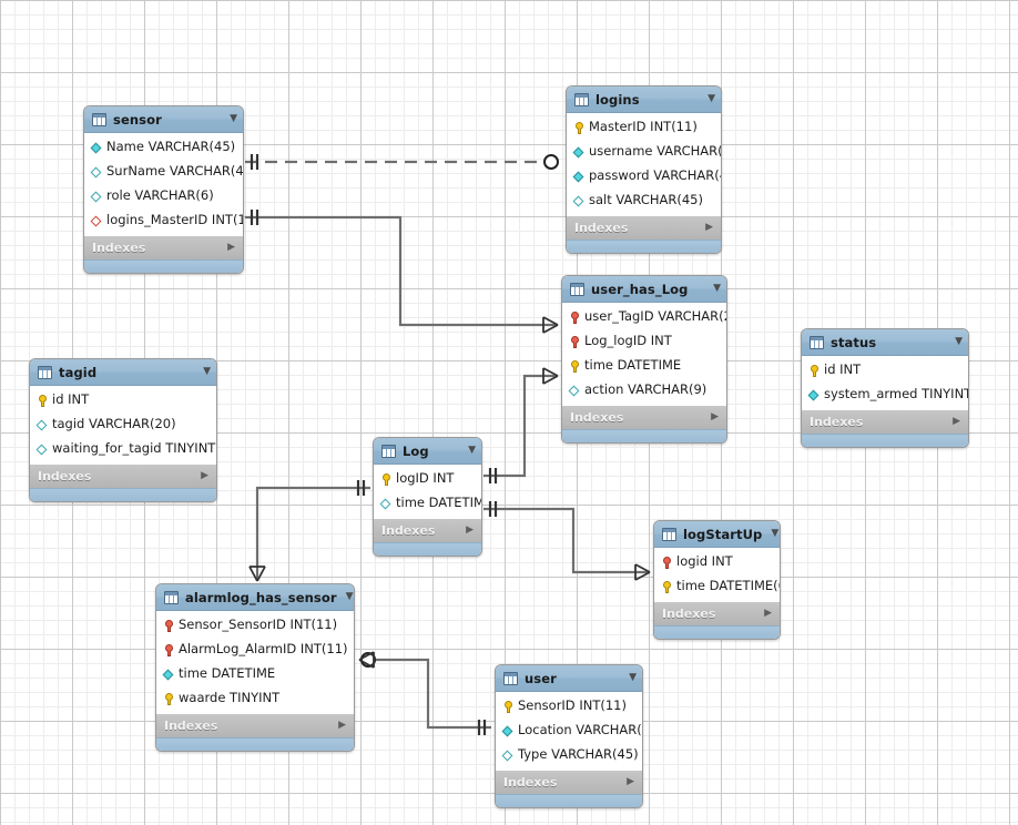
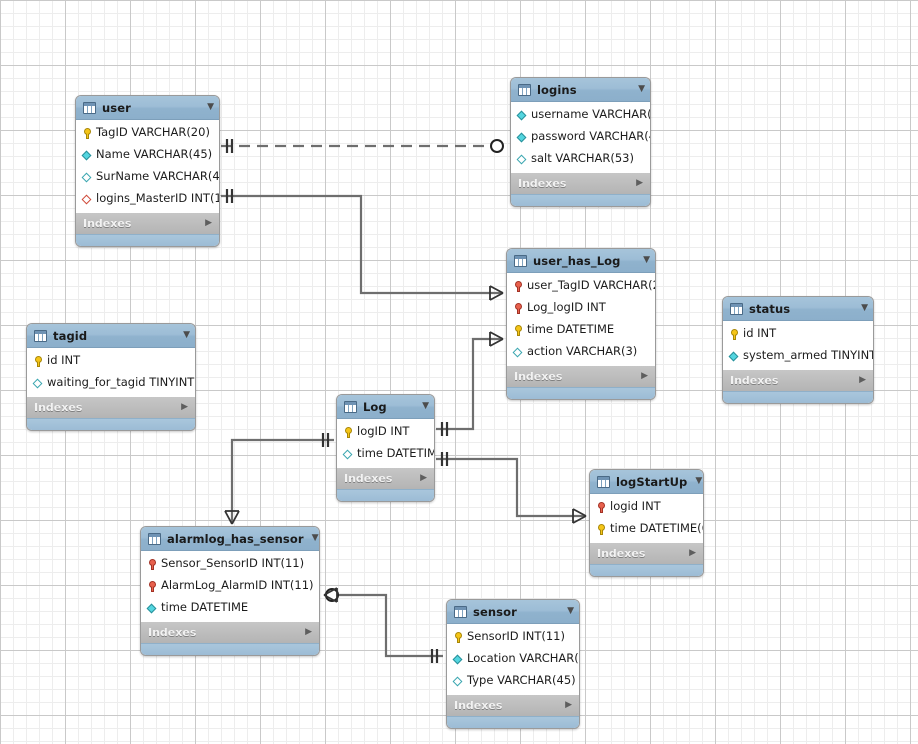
- sensor
+ user
  ▼
+ TagID VARCHAR(20)
  Name VARCHAR(45)
  SurName VARCHAR(4
- role VARCHAR(6)
  logins_MasterID INT(1
  Indexes
  ▶
  logins
  ▼
- MasterID INT(11)
  username VARCHAR(
  password VARCHAR(
- salt VARCHAR(45)
+ salt VARCHAR(53)
  Indexes
  ▶
  user_has_Log
  ▼
  user_TagID VARCHAR(
  Log_logID INT
  time DATETIME
- action VARCHAR(9)
+ action VARCHAR(3)
  Indexes
  ▶
  status
  ▼
  id INT
  system_armed TINYINT
  Indexes
  ▶
  tagid
  ▼
  id INT
- tagid VARCHAR(20)
  waiting_for_tagid TINYINT
  Indexes
  ▶
  Log
  ▼
  logID INT
  time DATETIM
  Indexes
  ▶
  logStartUp
  ▼
  logid INT
  time DATETIME(
  Indexes
  ▶
  alarmlog_has_sensor
  ▼
  Sensor_SensorID INT(11)
  AlarmLog_AlarmID INT(11)
  time DATETIME
- waarde TINYINT
  Indexes
  ▶
- user
+ sensor
  ▼
  SensorID INT(11)
  Location VARCHAR(
  Type VARCHAR(45)
  Indexes
  ▶
